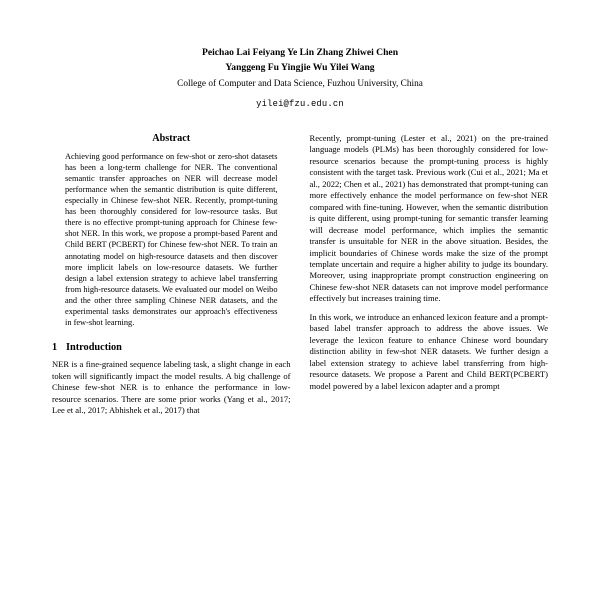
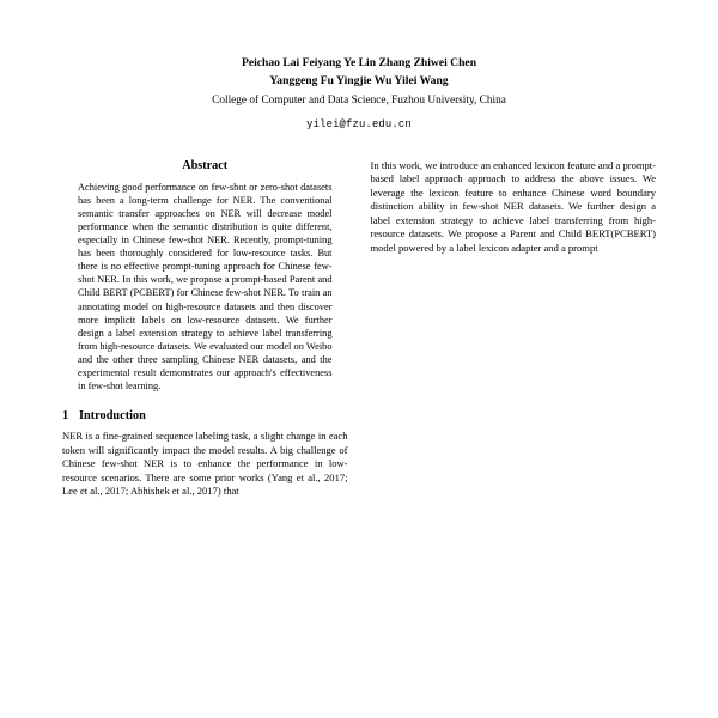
  Peichao Lai Feiyang Ye Lin Zhang Zhiwei Chen
  Yanggeng Fu Yingjie Wu Yilei Wang
  College of Computer and Data Science, Fuzhou University, China
  yilei@fzu.edu.cn
  Abstract
- Achieving good performance on few-shot or zero-shot datasets has been a long-term challenge for NER. The conventional semantic transfer approaches on NER will decrease model performance when the semantic distribution is quite different, especially in Chinese few-shot NER. Recently, prompt-tuning has been thoroughly considered for low-resource tasks. But there is no effective prompt-tuning approach for Chinese few-shot NER. In this work, we propose a prompt-based Parent and Child BERT (PCBERT) for Chinese few-shot NER. To train an annotating model on high-resource datasets and then discover more implicit labels on low-resource datasets. We further design a label extension strategy to achieve label transferring from high-resource datasets. We evaluated our model on Weibo and the other three sampling Chinese NER datasets, and the experimental tasks demonstrates our approach's effectiveness in few-shot learning.
+ Achieving good performance on few-shot or zero-shot datasets has been a long-term challenge for NER. The conventional semantic transfer approaches on NER will decrease model performance when the semantic distribution is quite different, especially in Chinese few-shot NER. Recently, prompt-tuning has been thoroughly considered for low-resource tasks. But there is no effective prompt-tuning approach for Chinese few-shot NER. In this work, we propose a prompt-based Parent and Child BERT (PCBERT) for Chinese few-shot NER. To train an annotating model on high-resource datasets and then discover more implicit labels on low-resource datasets. We further design a label extension strategy to achieve label transferring from high-resource datasets. We evaluated our model on Weibo and the other three sampling Chinese NER datasets, and the experimental result demonstrates our approach's effectiveness in few-shot learning.
  1 Introduction
  NER is a fine-grained sequence labeling task, a slight change in each token will significantly impact the model results. A big challenge of Chinese few-shot NER is to enhance the performance in low-resource scenarios. There are some prior works (Yang et al., 2017; Lee et al., 2017; Abhishek et al., 2017) that
- Recently, prompt-tuning (Lester et al., 2021) on the pre-trained language models (PLMs) has been thoroughly considered for low-resource scenarios because the prompt-tuning process is highly consistent with the target task. Previous work (Cui et al., 2021; Ma et al., 2022; Chen et al., 2021) has demonstrated that prompt-tuning can more effectively enhance the model performance on few-shot NER compared with fine-tuning. However, when the semantic distribution is quite different, using prompt-tuning for semantic transfer learning will decrease model performance, which implies the semantic transfer is unsuitable for NER in the above situation. Besides, the implicit boundaries of Chinese words make the size of the prompt template uncertain and require a higher ability to judge its boundary. Moreover, using inappropriate prompt construction engineering on Chinese few-shot NER datasets can not improve model performance effectively but increases training time.
- In this work, we introduce an enhanced lexicon feature and a prompt-based label transfer approach to address the above issues. We leverage the lexicon feature to enhance Chinese word boundary distinction ability in few-shot NER datasets. We further design a label extension strategy to achieve label transferring from high-resource datasets. We propose a Parent and Child BERT(PCBERT) model powered by a label lexicon adapter and a prompt
+ In this work, we introduce an enhanced lexicon feature and a prompt-based label approach approach to address the above issues. We leverage the lexicon feature to enhance Chinese word boundary distinction ability in few-shot NER datasets. We further design a label extension strategy to achieve label transferring from high-resource datasets. We propose a Parent and Child BERT(PCBERT) model powered by a label lexicon adapter and a prompt
